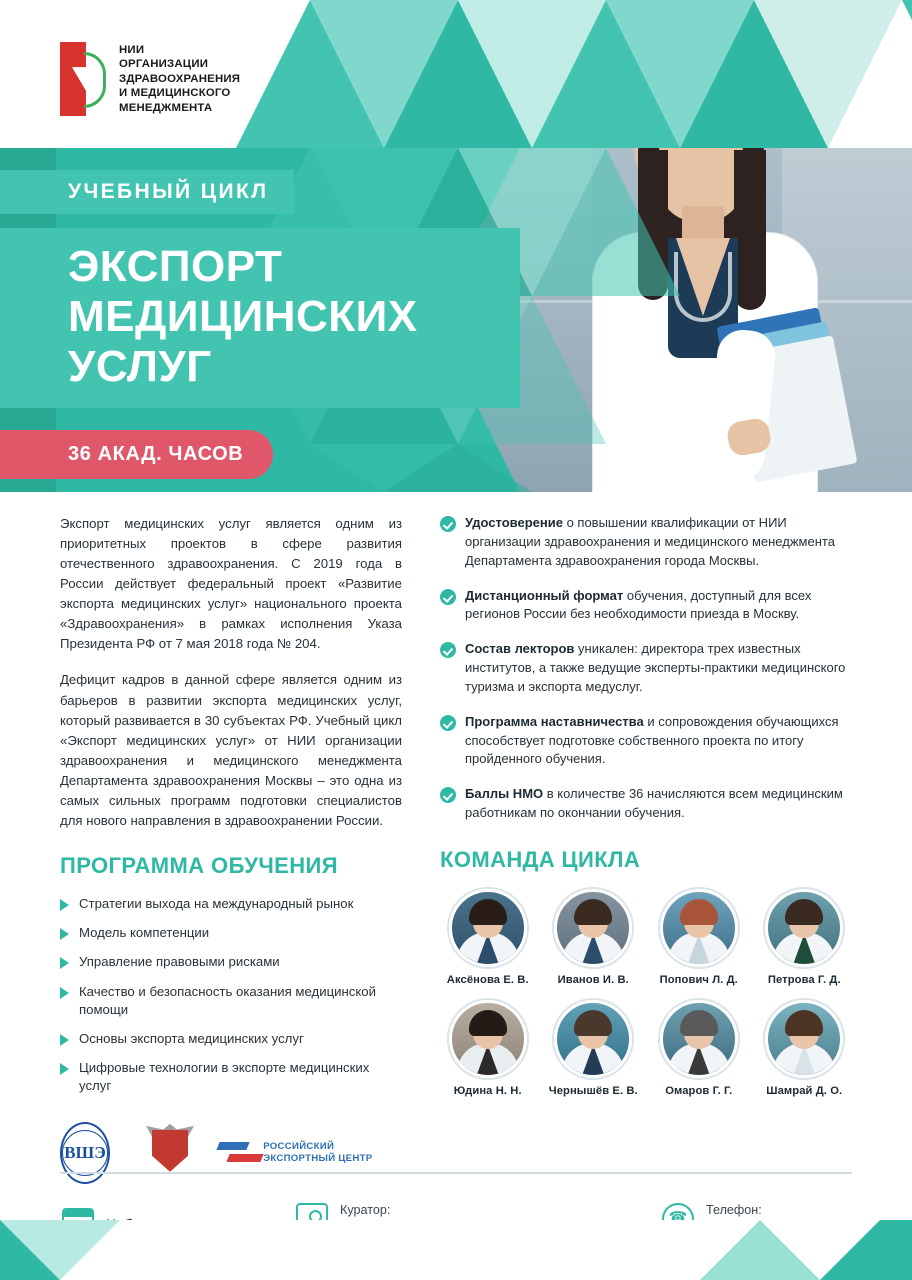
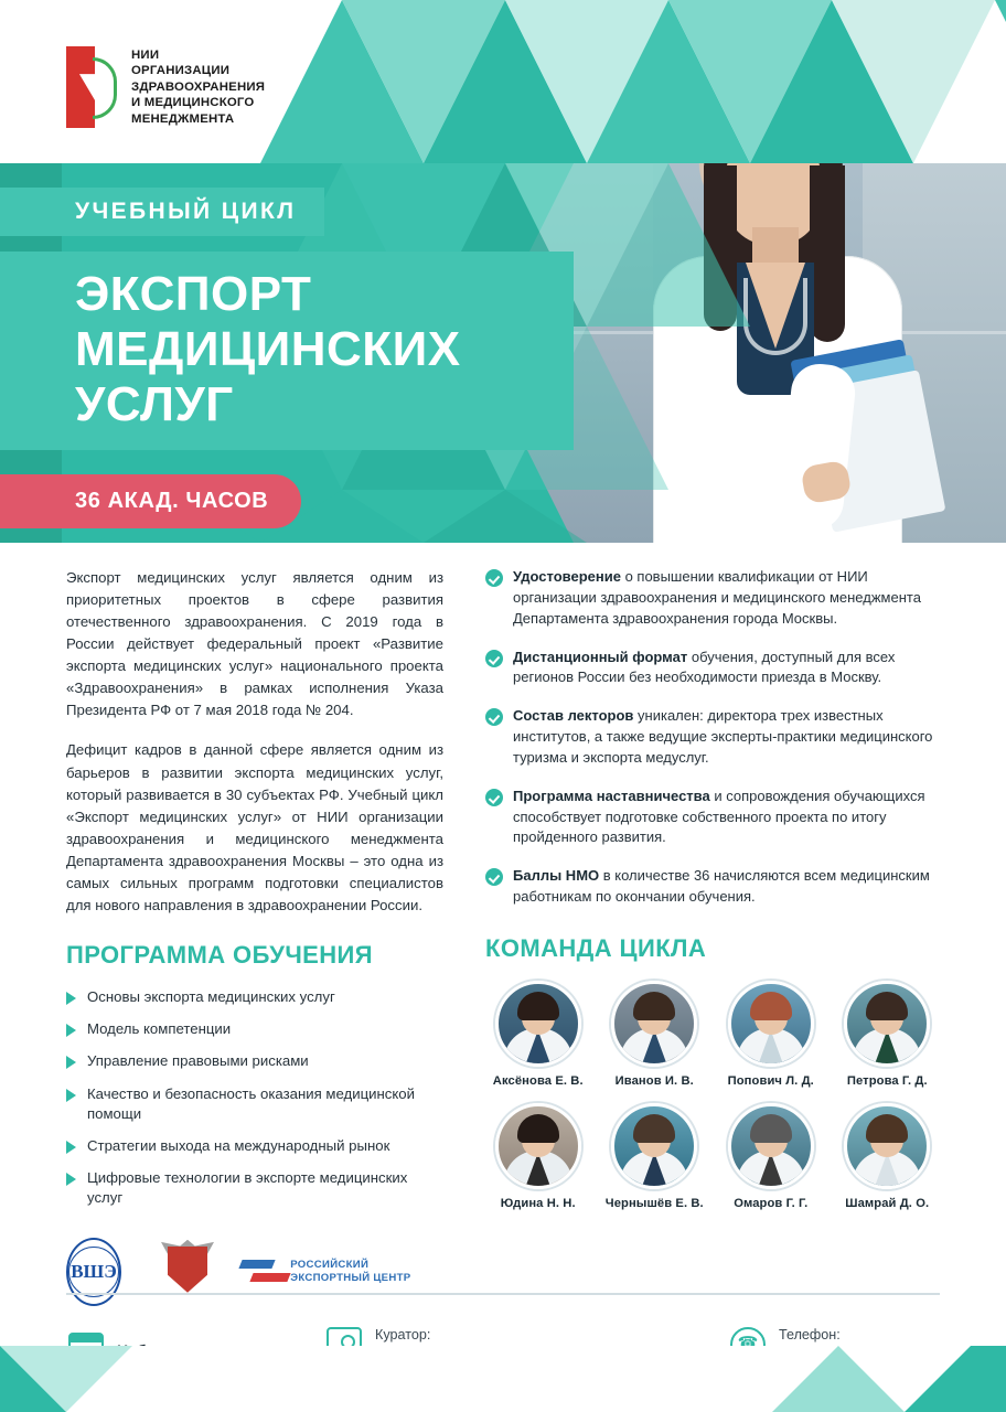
  НИИ
  ОРГАНИЗАЦИИ
  ЗДРАВООХРАНЕНИЯ
  И МЕДИЦИНСКОГО
  МЕНЕДЖМЕНТА
  УЧЕБНЫЙ ЦИКЛ
  ЭКСПОРТ МЕДИЦИНСКИХ УСЛУГ
  36 АКАД. ЧАСОВ
  Экспорт медицинских услуг является одним из приоритетных проектов в сфере развития отечественного здравоохранения. С 2019 года в России действует федеральный проект «Развитие экспорта медицинских услуг» национального проекта «Здравоохранения» в рамках исполнения Указа Президента РФ от 7 мая 2018 года № 204.
  Дефицит кадров в данной сфере является одним из барьеров в развитии экспорта медицинских услуг, который развивается в 30 субъектах РФ. Учебный цикл «Экспорт медицинских услуг» от НИИ организации здравоохранения и медицинского менеджмента Департамента здравоохранения Москвы – это одна из самых сильных программ подготовки специалистов для нового направления в здравоохранении России.
  ПРОГРАММА ОБУЧЕНИЯ
- Стратегии выхода на международный рынок
+ Основы экспорта медицинских услуг
  Модель компетенции
  Управление правовыми рисками
  Качество и безопасность оказания медицинской помощи
- Основы экспорта медицинских услуг
+ Стратегии выхода на международный рынок
  Цифровые технологии в экспорте медицинских услуг
  ВШЭ
  РОССИЙСКИЙ ЭКСПОРТНЫЙ ЦЕНТР
  Удостоверение о повышении квалификации от НИИ организации здравоохранения и медицинского менеджмента Департамента здравоохранения города Москвы.
  Дистанционный формат обучения, доступный для всех регионов России без необходимости приезда в Москву.
  Состав лекторов уникален: директора трех известных институтов, а также ведущие эксперты-практики медицинского туризма и экспорта медуслуг.
- Программа наставничества и сопровождения обучающихся способствует подготовке собственного проекта по итогу пройденного обучения.
+ Программа наставничества и сопровождения обучающихся способствует подготовке собственного проекта по итогу пройденного развития.
  Баллы НМО в количестве 36 начисляются всем медицинским работникам по окончании обучения.
  КОМАНДА ЦИКЛА
  Аксёнова Е. В.
  Иванов И. В.
  Попович Л. Д.
  Петрова Г. Д.
  Юдина Н. Н.
  Чернышёв Е. В.
  Омаров Г. Г.
  Шамрай Д. О.
  Куратор:
  Телефон:
